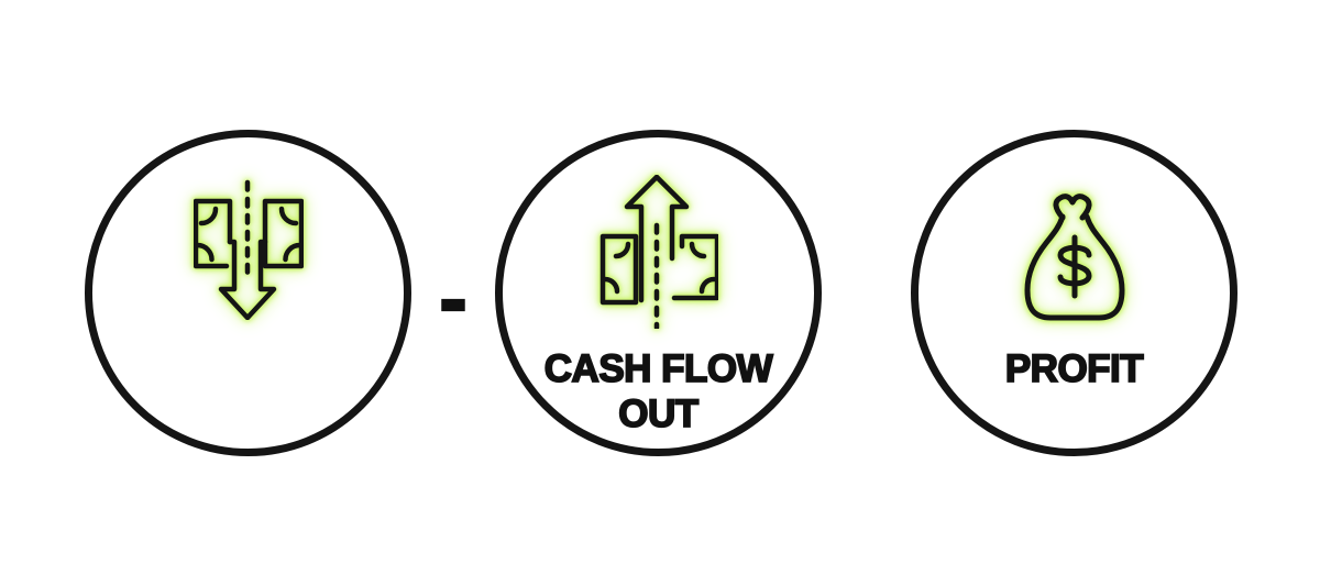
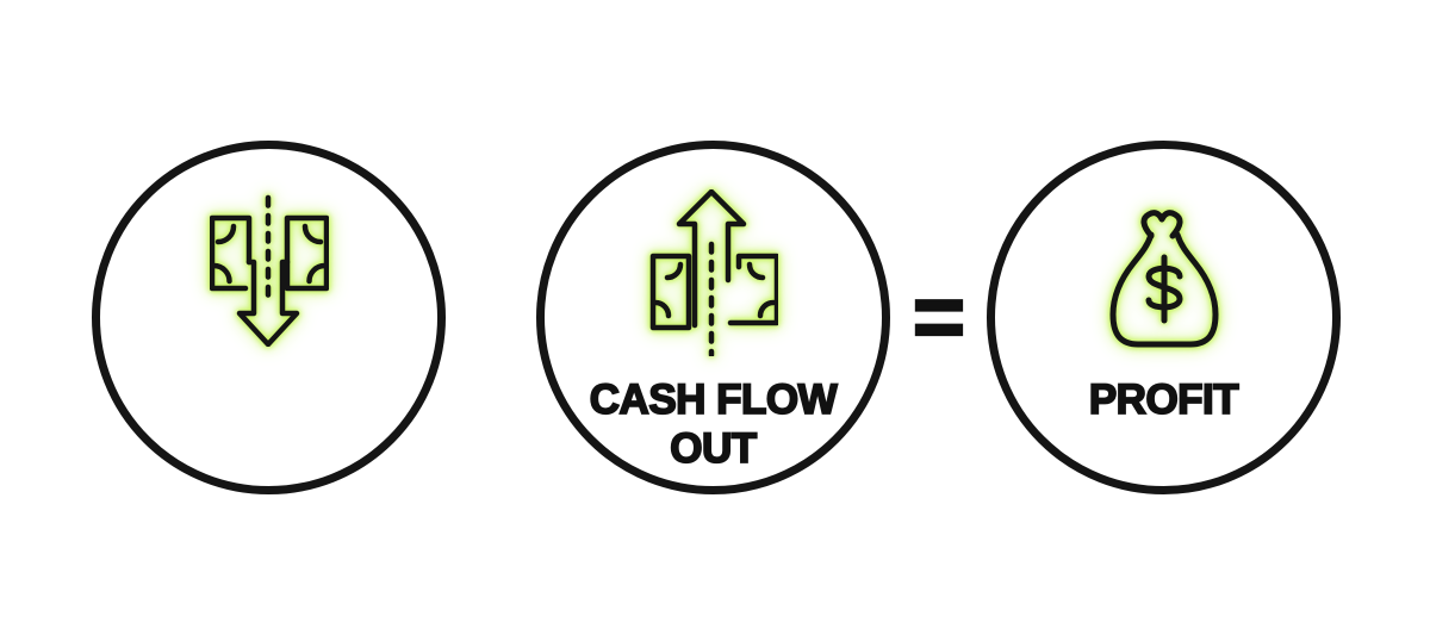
- -
  CASH FLOW OUT
+ =
  PROFIT
